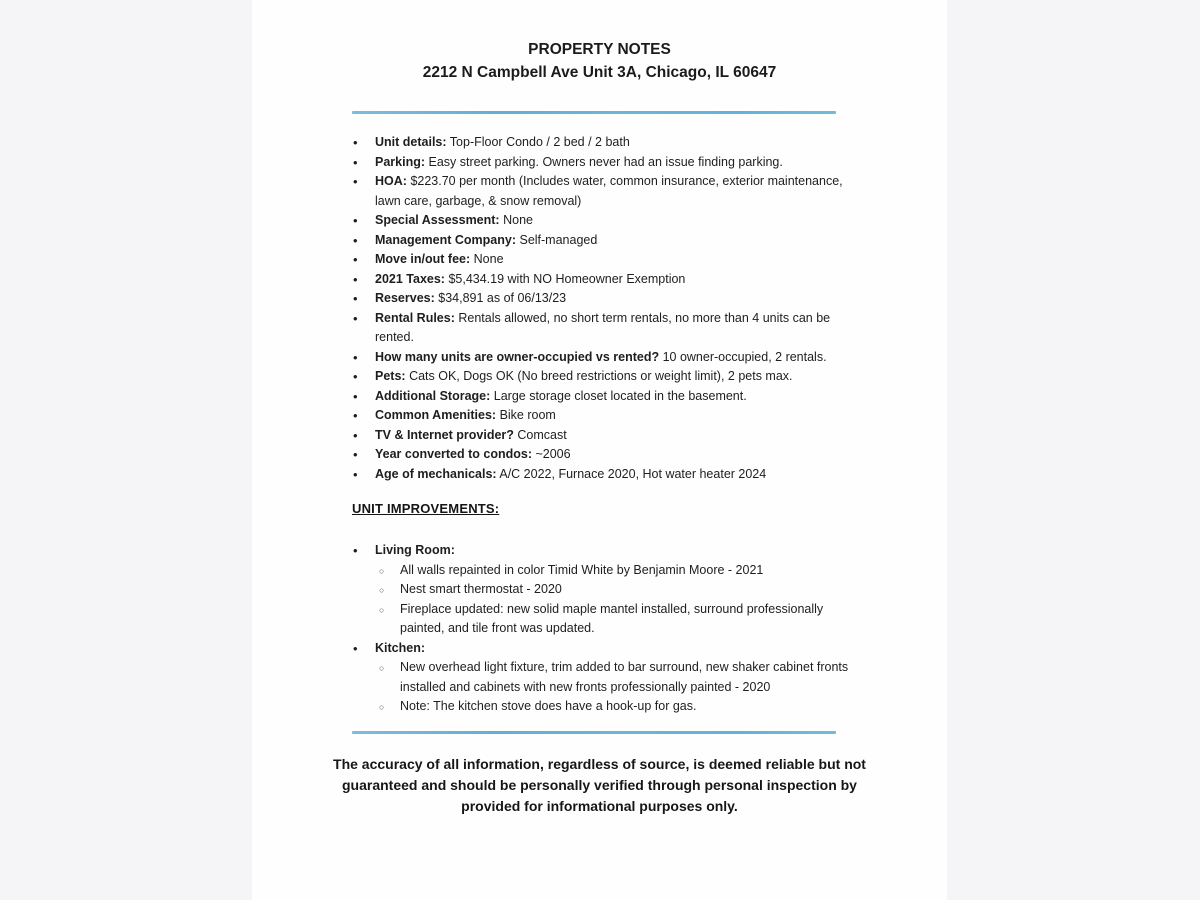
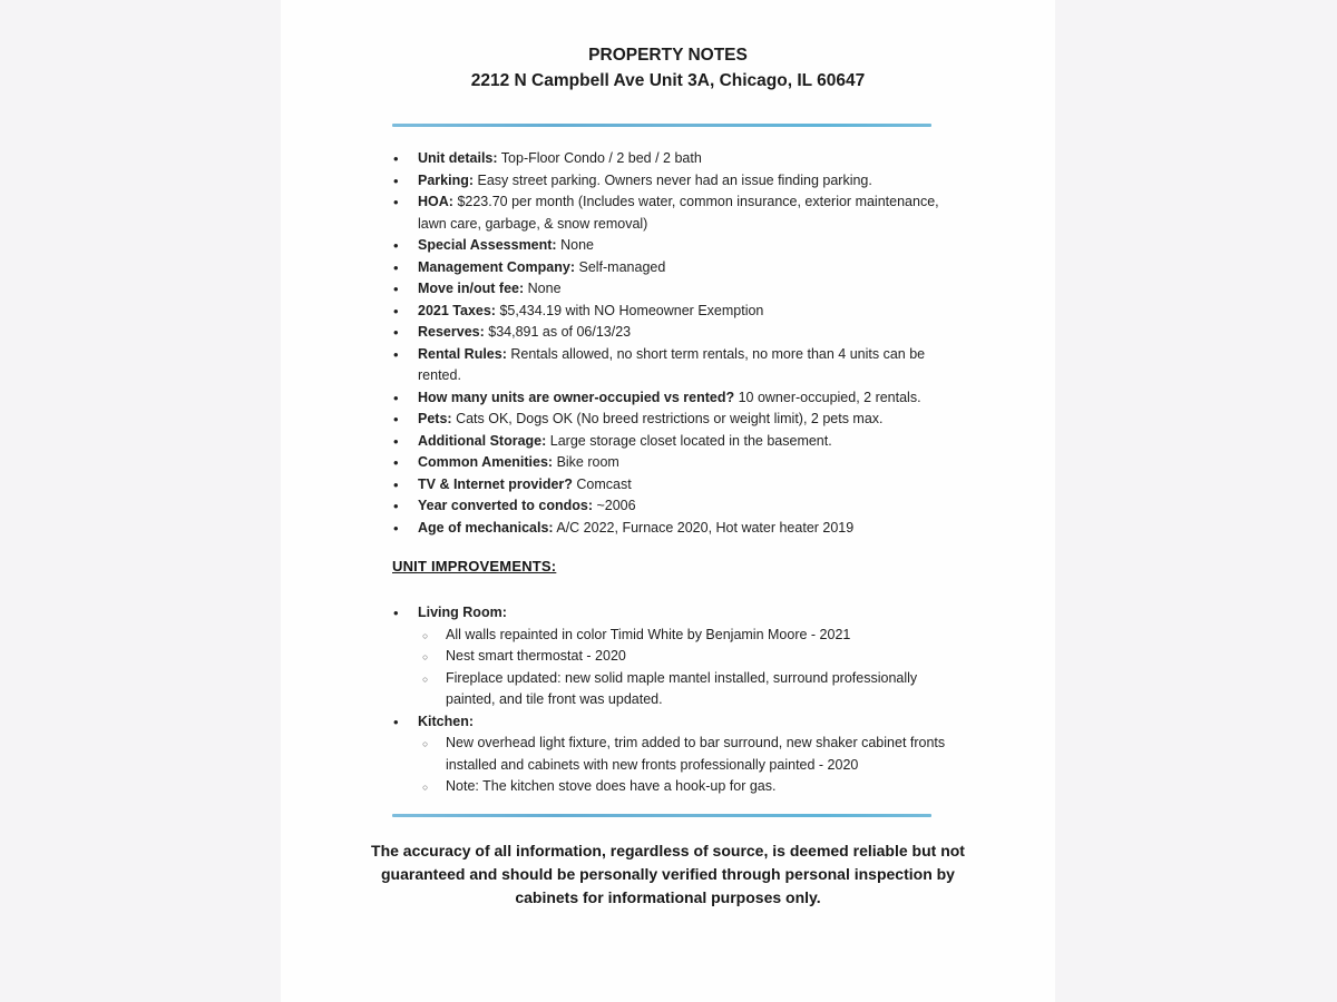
  PROPERTY NOTES
  2212 N Campbell Ave Unit 3A, Chicago, IL 60647
  Unit details: Top-Floor Condo / 2 bed / 2 bath
  Parking: Easy street parking. Owners never had an issue finding parking.
  HOA: $223.70 per month (Includes water, common insurance, exterior maintenance, lawn care, garbage, & snow removal)
  Special Assessment: None
  Management Company: Self-managed
  Move in/out fee: None
  2021 Taxes: $5,434.19 with NO Homeowner Exemption
  Reserves: $34,891 as of 06/13/23
  Rental Rules: Rentals allowed, no short term rentals, no more than 4 units can be rented.
  How many units are owner-occupied vs rented? 10 owner-occupied, 2 rentals.
  Pets: Cats OK, Dogs OK (No breed restrictions or weight limit), 2 pets max.
  Additional Storage: Large storage closet located in the basement.
  Common Amenities: Bike room
  TV & Internet provider? Comcast
  Year converted to condos: ~2006
- Age of mechanicals: A/C 2022, Furnace 2020, Hot water heater 2024
+ Age of mechanicals: A/C 2022, Furnace 2020, Hot water heater 2019
  UNIT IMPROVEMENTS:
  Living Room:
  All walls repainted in color Timid White by Benjamin Moore - 2021
  Nest smart thermostat - 2020
  Fireplace updated: new solid maple mantel installed, surround professionally painted, and tile front was updated.
  Kitchen:
  New overhead light fixture, trim added to bar surround, new shaker cabinet fronts installed and cabinets with new fronts professionally painted - 2020
  Note: The kitchen stove does have a hook-up for gas.
  The accuracy of all information, regardless of source, is deemed reliable but not
  guaranteed and should be personally verified through personal inspection by
- provided for informational purposes only.
+ cabinets for informational purposes only.
